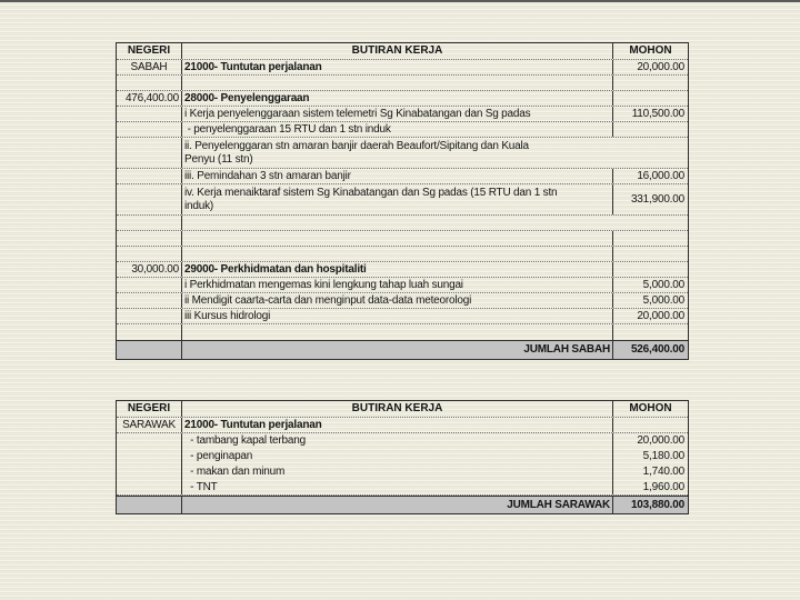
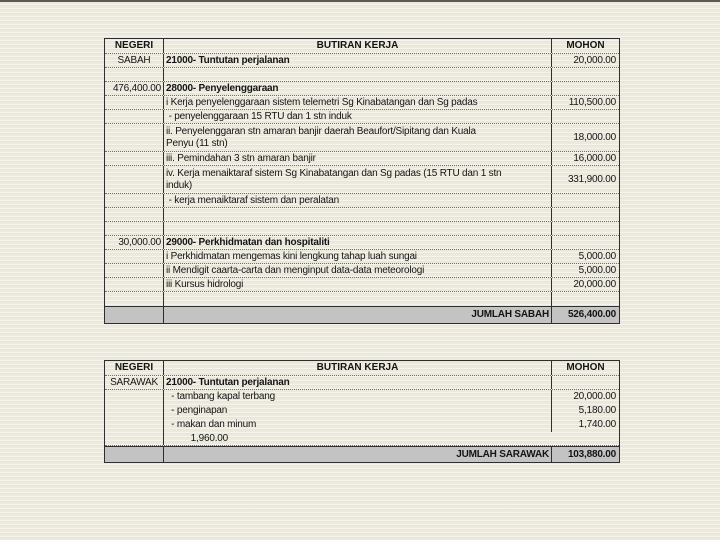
  NEGERI
  BUTIRAN KERJA
  MOHON
  SABAH
  21000- Tuntutan perjalanan
  20,000.00
  476,400.00
  28000- Penyelenggaraan
  i Kerja penyelenggaraan sistem telemetri Sg Kinabatangan dan Sg padas
  110,500.00
  - penyelenggaraan 15 RTU dan 1 stn induk
  ii. Penyelenggaran stn amaran banjir daerah Beaufort/Sipitang dan Kuala
  Penyu (11 stn)
+ 18,000.00
  iii. Pemindahan 3 stn amaran banjir
  16,000.00
  iv. Kerja menaiktaraf sistem Sg Kinabatangan dan Sg padas (15 RTU dan 1 stn
  induk)
  331,900.00
+ - kerja menaiktaraf sistem dan peralatan
  30,000.00
  29000- Perkhidmatan dan hospitaliti
  i Perkhidmatan mengemas kini lengkung tahap luah sungai
  5,000.00
  ii Mendigit caarta-carta dan menginput data-data meteorologi
  5,000.00
  iii Kursus hidrologi
  20,000.00
  JUMLAH SABAH
  526,400.00
  NEGERI
  BUTIRAN KERJA
  MOHON
  SARAWAK
  21000- Tuntutan perjalanan
  - tambang kapal terbang
  20,000.00
  - penginapan
  5,180.00
  - makan dan minum
  1,740.00
- - TNT
  1,960.00
  JUMLAH SARAWAK
  103,880.00
